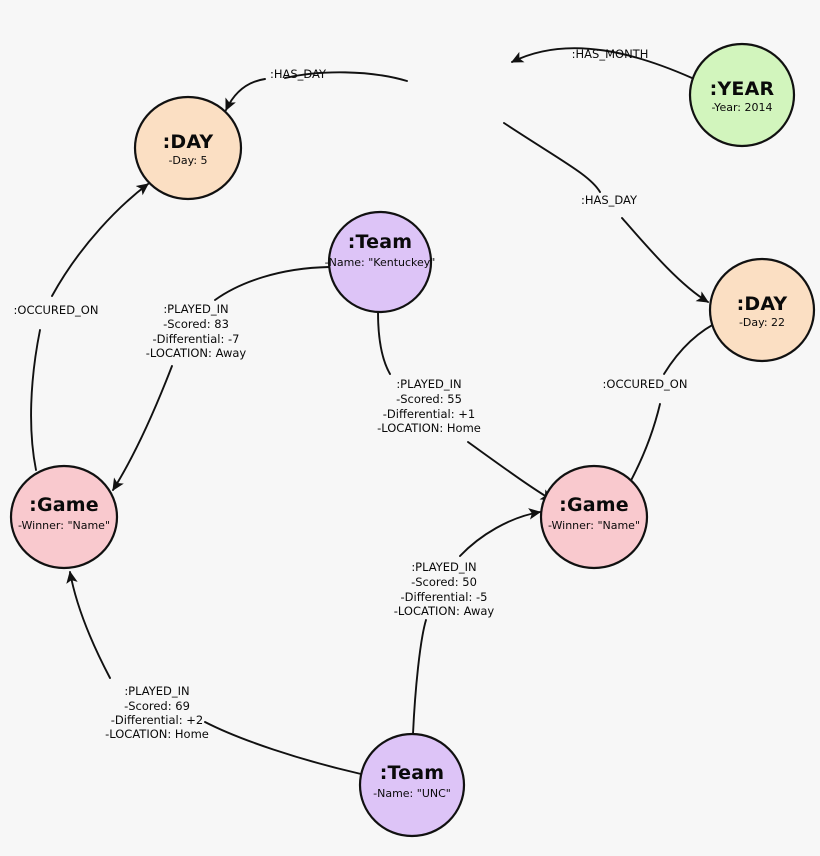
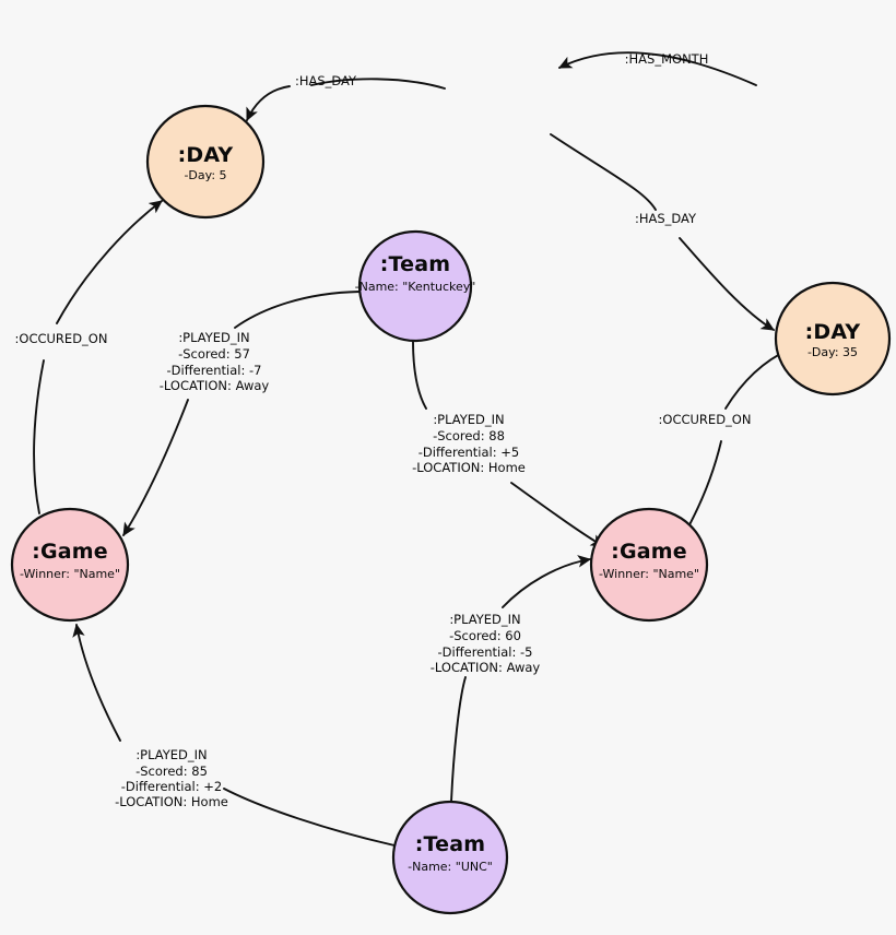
  :HAS_MONTH
  :HAS_DAY
  :HAS_DAY
  :OCCURED_ON
  :OCCURED_ON
  :PLAYED_IN
- -Scored: 83
+ -Scored: 57
  -Differential: -7
  -LOCATION: Away
  :PLAYED_IN
- -Scored: 55
+ -Scored: 88
- -Differential: +1
+ -Differential: +5
  -LOCATION: Home
  :PLAYED_IN
- -Scored: 50
+ -Scored: 60
  -Differential: -5
  -LOCATION: Away
  :PLAYED_IN
- -Scored: 69
+ -Scored: 85
  -Differential: +2
  -LOCATION: Home
  :DAY
  -Day: 5
- :YEAR
- -Year: 2014
  :DAY
- -Day: 22
+ -Day: 35
  :Team
  -Name: "Kentuckey"
  :Game
  -Winner: "Name"
  :Game
  -Winner: "Name"
  :Team
  -Name: "UNC"
